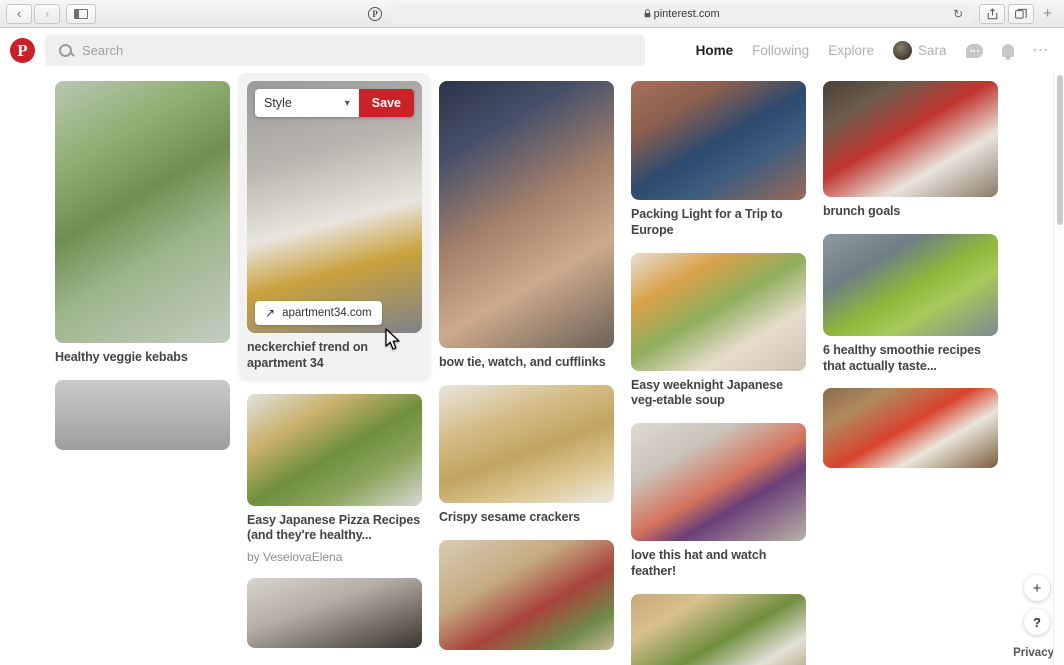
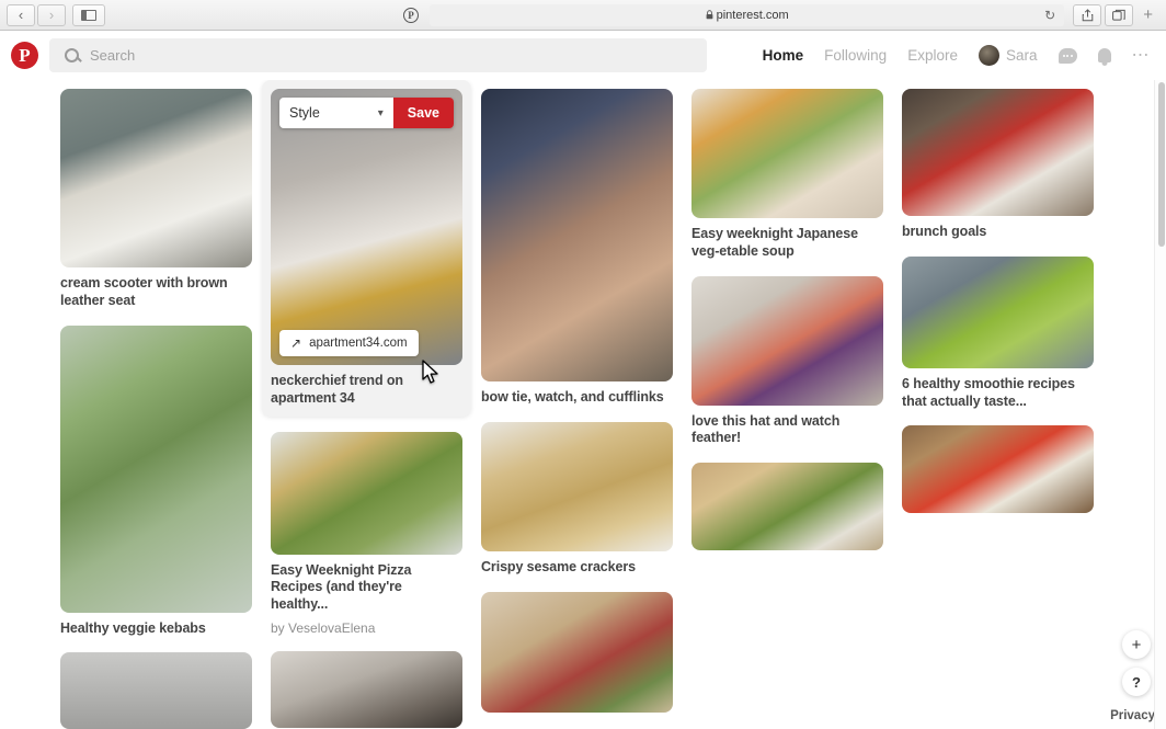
  ‹
  ›
  P
  pinterest.com
  ↻
  +
  P
  Search
  Home
  Following
  Explore
  Sara
  ⋯
  +
  ?
  Privacy
+ cream scooter with brown leather seat
  Healthy veggie kebabs
  Style
  ▾
  Save
  ↗
  apartment34.com
  neckerchief trend on apartment 34
- Easy Japanese Pizza Recipes (and they're healthy...
+ Easy Weeknight Pizza Recipes (and they're healthy...
  by VeselovaElena
  bow tie, watch, and cufflinks
  Crispy sesame crackers
- Packing Light for a Trip to Europe
  Easy weeknight Japanese veg-etable soup
  love this hat and watch feather!
  brunch goals
  6 healthy smoothie recipes that actually taste...
